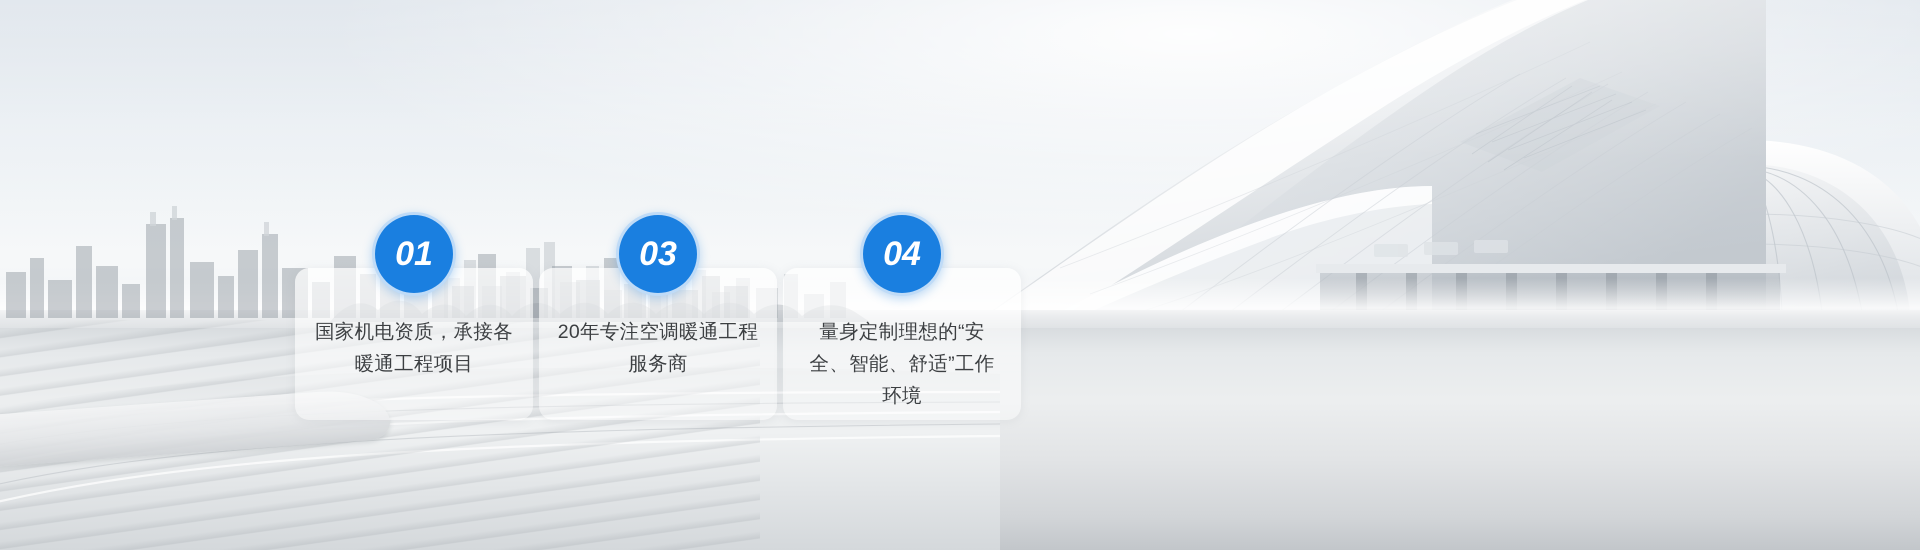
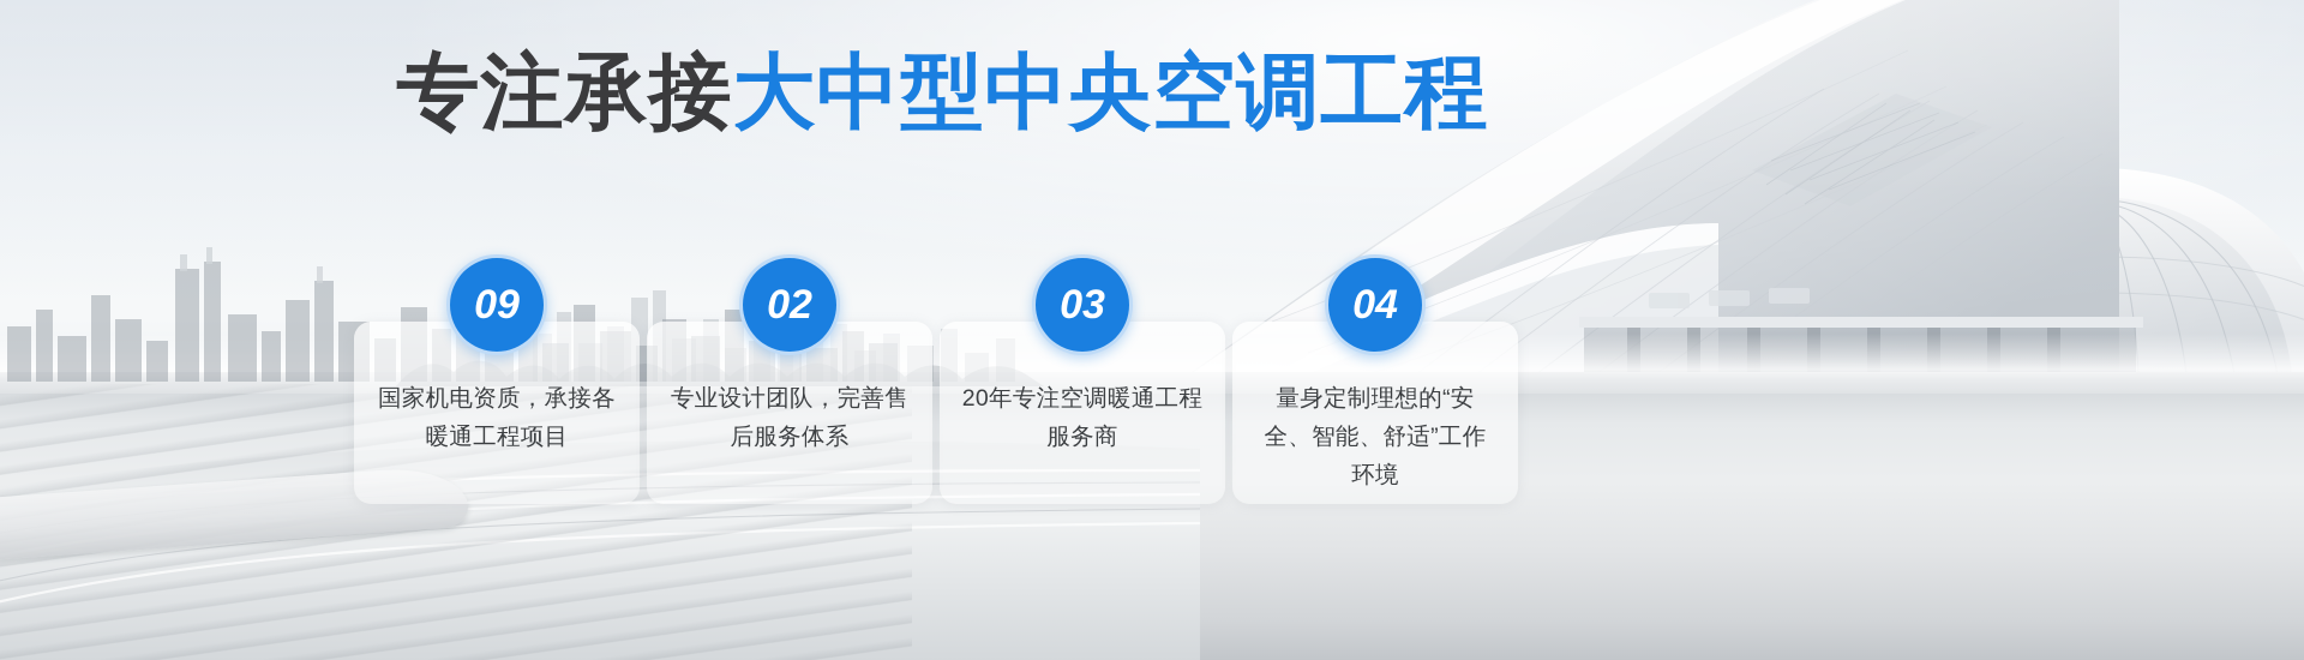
+ 专注承接大中型中央空调工程
- 01
+ 09
  国家机电资质，承接各暖通工程项目
+ 02
+ 专业设计团队，完善售后服务体系
  03
  20年专注空调暖通工程服务商
  04
  量身定制理想的“安全、智能、舒适”工作环境
